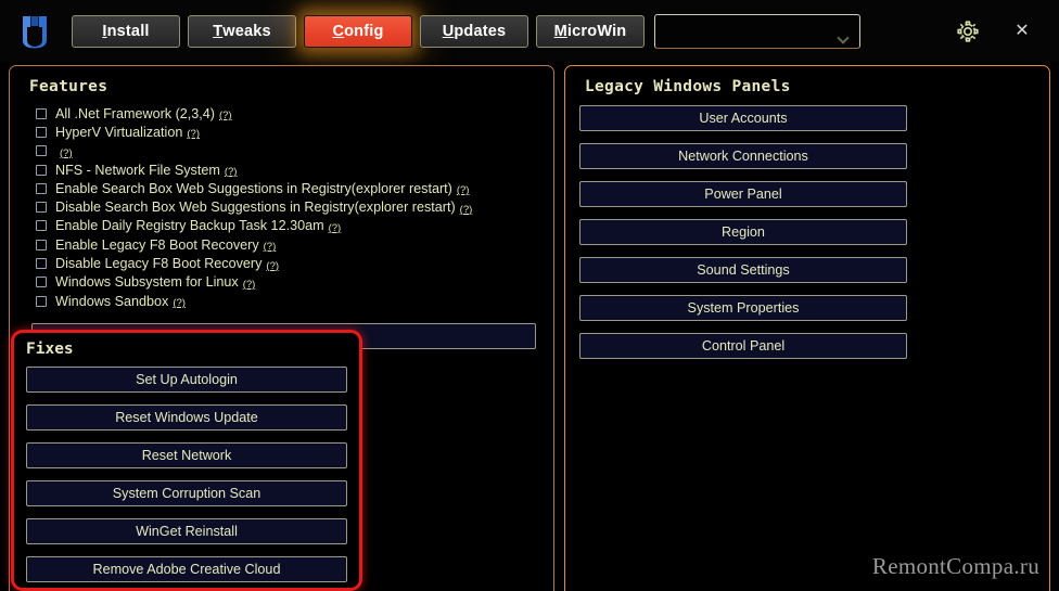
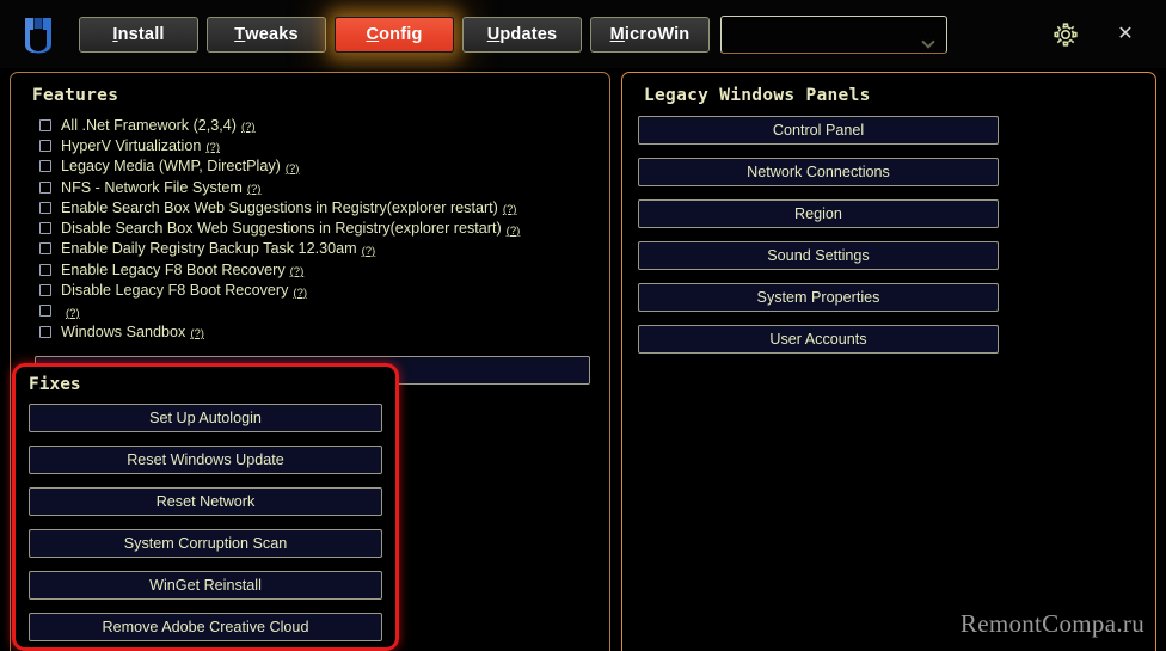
  I
  nstall
  T
  weaks
  C
  onfig
  U
  pdates
  M
  icroWin
  ✕
  Features
  All .Net Framework (2,3,4)
  (?)
  HyperV Virtualization
  (?)
+ Legacy Media (WMP, DirectPlay)
  (?)
  NFS - Network File System
  (?)
  Enable Search Box Web Suggestions in Registry(explorer restart)
  (?)
  Disable Search Box Web Suggestions in Registry(explorer restart)
  (?)
  Enable Daily Registry Backup Task 12.30am
  (?)
  Enable Legacy F8 Boot Recovery
  (?)
  Disable Legacy F8 Boot Recovery
  (?)
- Windows Subsystem for Linux
  (?)
  Windows Sandbox
  (?)
  Fixes
  Set Up Autologin
  Reset Windows Update
  Reset Network
  System Corruption Scan
  WinGet Reinstall
  Remove Adobe Creative Cloud
  Legacy Windows Panels
- User Accounts
+ Control Panel
  Network Connections
- Power Panel
  Region
  Sound Settings
  System Properties
- Control Panel
+ User Accounts
  RemontCompa.ru
